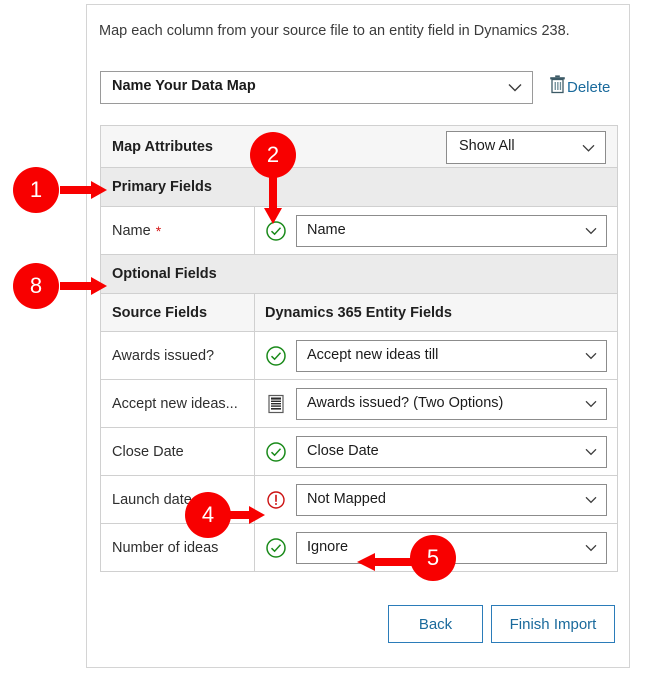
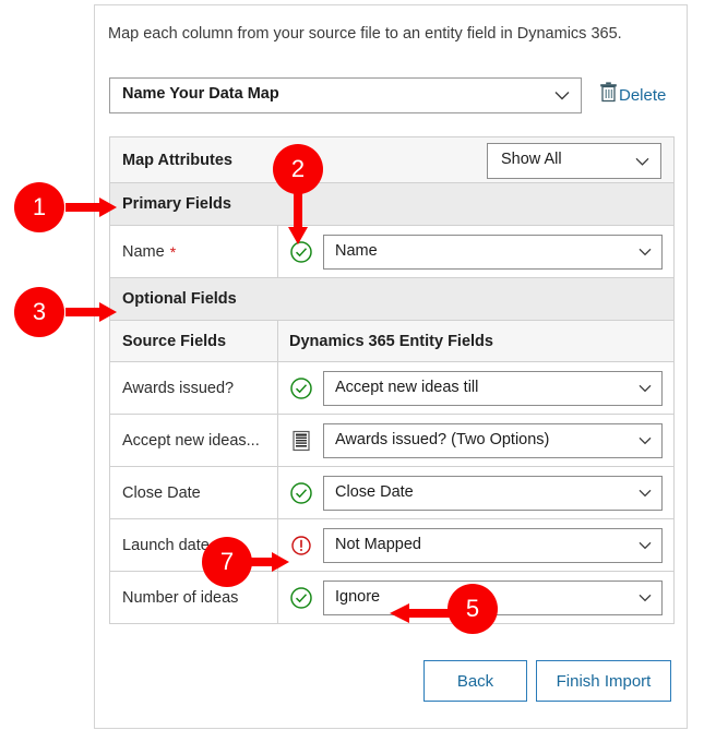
- Map each column from your source file to an entity field in Dynamics 238.
+ Map each column from your source file to an entity field in Dynamics 365.
  Name Your Data Map
  Delete
  Map Attributes
  Show All
  Primary Fields
  Name
  *
  Name
  Optional Fields
  Source Fields
  Dynamics 365 Entity Fields
  Awards issued?
  Accept new ideas till
  Accept new ideas...
  Awards issued? (Two Options)
  Close Date
  Close Date
  Launch date
  Not Mapped
  Number of ideas
  Ignore
  Back
  Finish Import
  1
  2
- 8
+ 3
- 4
+ 7
  5
